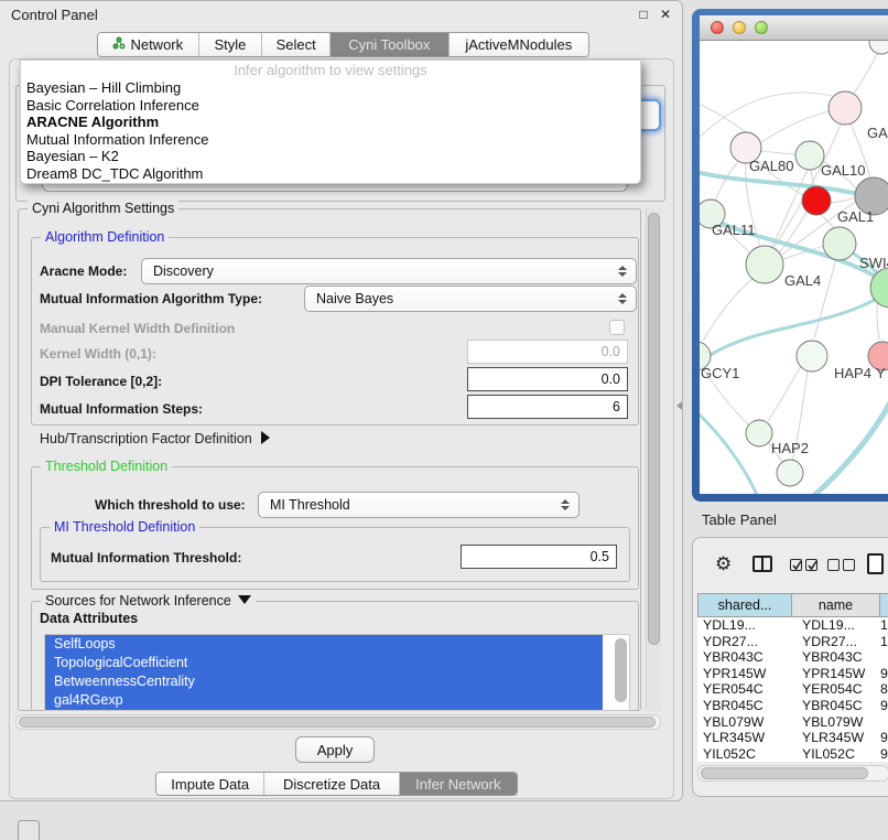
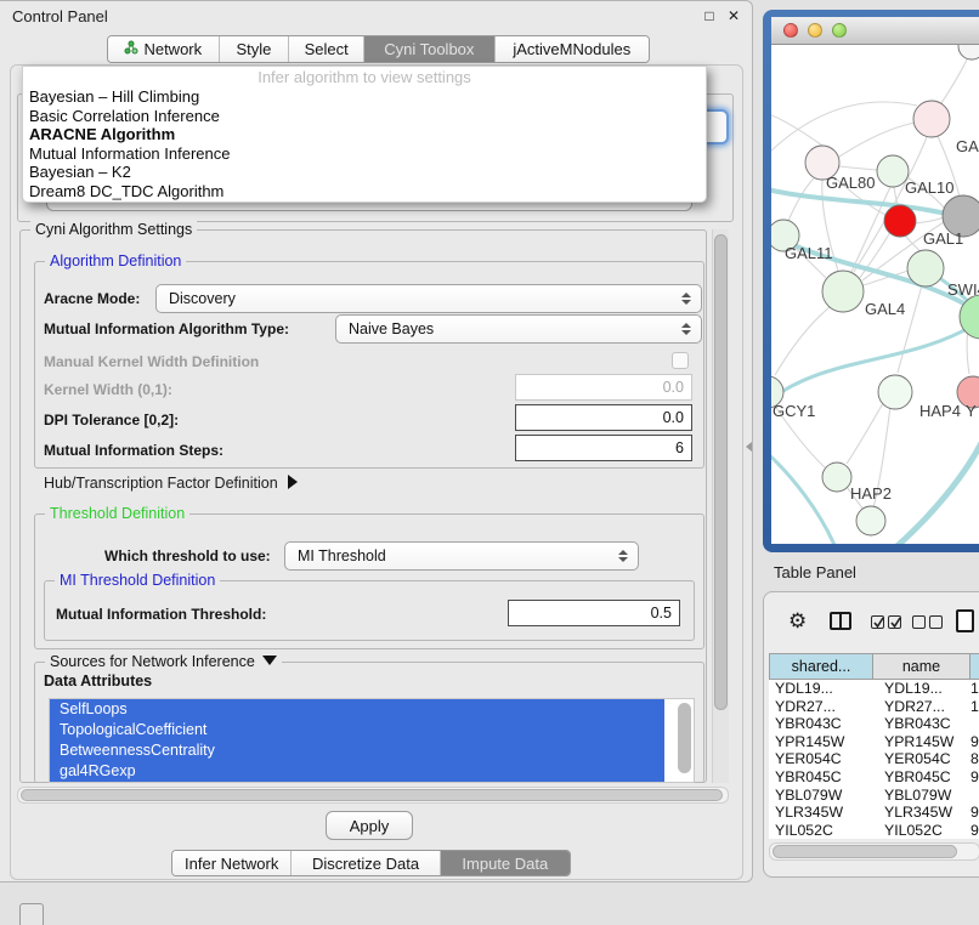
  Control Panel
  □
  ✕
  Network
  Style
  Select
  Cyni Toolbox
  jActiveMNodules
  Infer algorithm to view settings
  Bayesian – Hill Climbing
  Basic Correlation Inference
  ARACNE Algorithm
  Mutual Information Inference
  Bayesian – K2
  Dream8 DC_TDC Algorithm
  Cyni Algorithm Settings
  Algorithm Definition
  Aracne Mode:
  Discovery
  Mutual Information Algorithm Type:
  Naive Bayes
  Manual Kernel Width Definition
  Kernel Width (0,1):
  0.0
  DPI Tolerance [0,2]:
  0.0
  Mutual Information Steps:
  6
  Hub/Transcription Factor Definition
  Threshold Definition
  Which threshold to use:
  MI Threshold
  MI Threshold Definition
  Mutual Information Threshold:
  0.5
  Sources for Network Inference
  Data Attributes
  SelfLoops
  TopologicalCoefficient
  BetweennessCentrality
  gal4RGexp
  Apply
- Impute Data
+ Infer Network
  Discretize Data
- Infer Network
+ Impute Data
  GAL80
  GAL10
  GAL11
  GAL1
  SWI
  GAL4
  GCY1
  HAP4
  HAP2
  Y
  Table Panel
  ⚙
  shared...
  name
  YDL19...
  YDL19...
  YDR27...
  YDR27...
  YBR043C
  YBR043C
  YPR145W
  YPR145W
  YER054C
  YER054C
  YBR045C
  YBR045C
  YBL079W
  YBL079W
  YLR345W
  YLR345W
  YIL052C
  YIL052C
